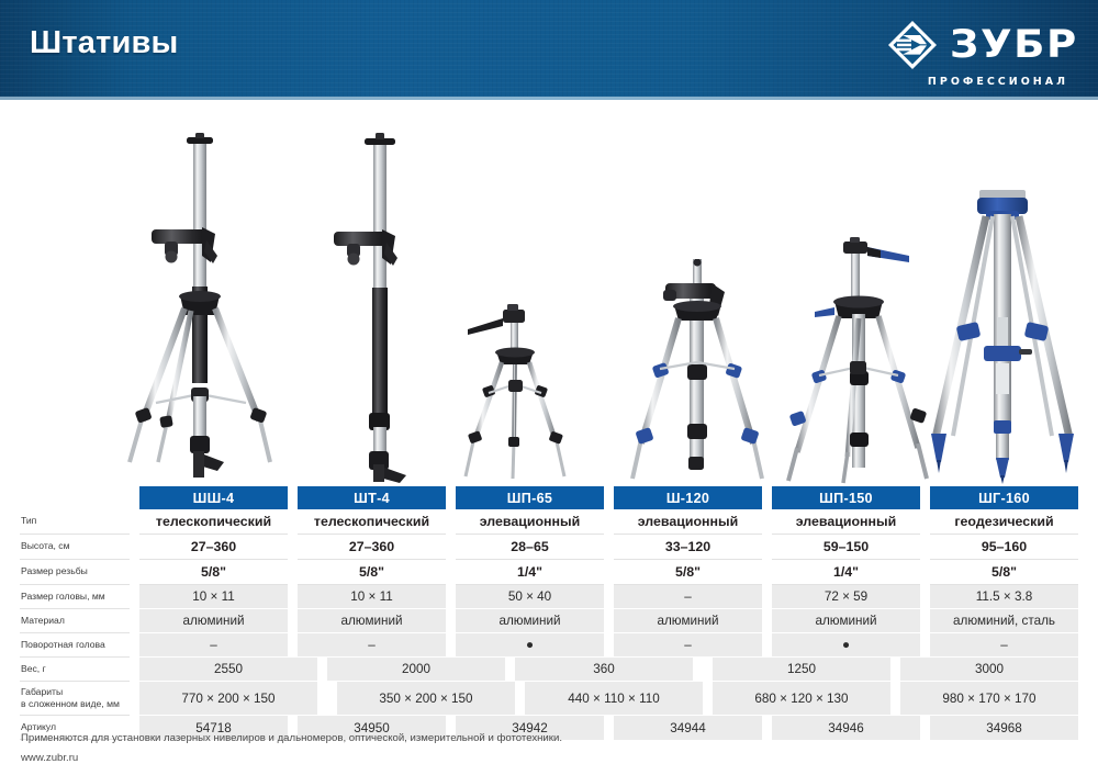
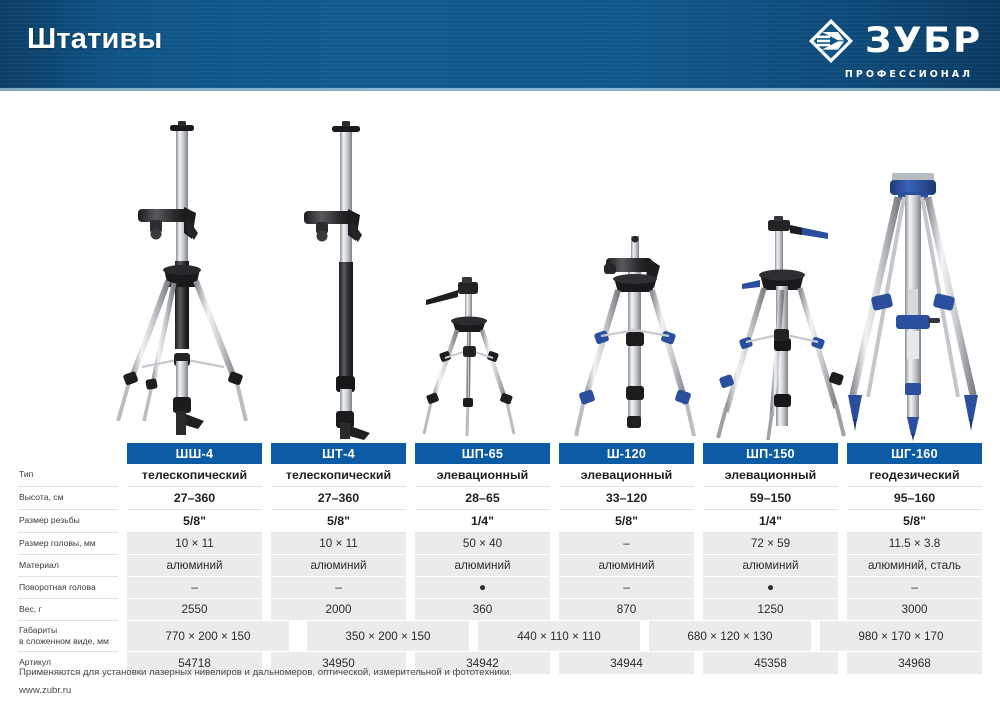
  Штативы
  ЗУБР
  ПРОФЕССИОНАЛ
  ШШ-4
  ШТ-4
  ШП-65
  Ш-120
  ШП-150
  ШГ-160
  Тип
  телескопический
  телескопический
  элевационный
  элевационный
  элевационный
  геодезический
  Высота, см
  27–360
  27–360
  28–65
  33–120
  59–150
  95–160
  Размер резьбы
  5/8"
  5/8"
  1/4"
  5/8"
  1/4"
  5/8"
  Размер головы, мм
  10 × 11
  10 × 11
  50 × 40
  –
  72 × 59
  11.5 × 3.8
  Материал
  алюминий
  алюминий
  алюминий
  алюминий
  алюминий
  алюминий, сталь
  Поворотная голова
  –
  –
  ●
  –
  ●
  –
  Вес, г
  2550
  2000
  360
+ 870
  1250
  3000
  Габариты
  в сложенном виде, мм
  770 × 200 × 150
  350 × 200 × 150
  440 × 110 × 110
  680 × 120 × 130
  980 × 170 × 170
  Артикул
  54718
  34950
  34942
  34944
- 34946
+ 45358
  34968
  Применяются для установки лазерных нивелиров и дальномеров, оптической, измерительной и фототехники.
  www.zubr.ru
